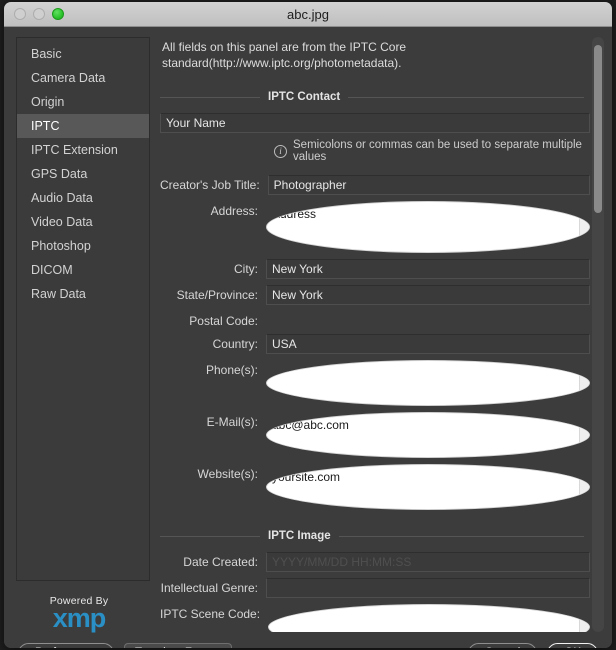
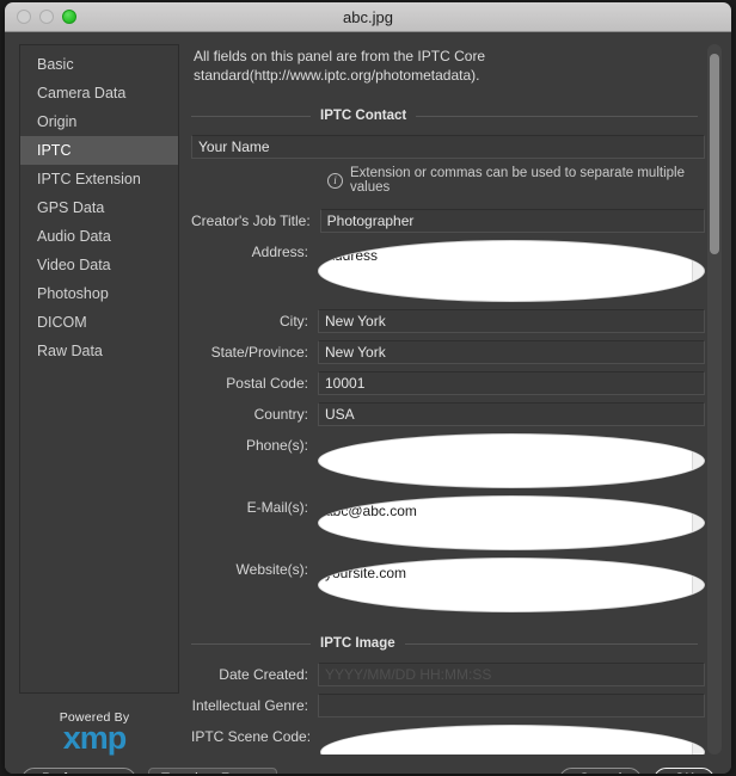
  abc.jpg
  Basic
  Camera Data
  Origin
  IPTC
  IPTC Extension
  GPS Data
  Audio Data
  Video Data
  Photoshop
  DICOM
  Raw Data
  Powered By
  xmp
  All fields on this panel are from the IPTC Core standard(http://www.iptc.org/photometadata).
  IPTC Contact
  Your Name
  i
- Semicolons or commas can be used to separate multiple values
+ Extension or commas can be used to separate multiple values
  Creator's Job Title:
  Photographer
  Address:
  ddress
  City:
  New York
  State/Province:
  New York
  Postal Code:
+ 10001
  Country:
  USA
  Phone(s):
  E-Mail(s):
  bc@abc.com
  Website(s):
  oursite.com
  IPTC Image
  Date Created:
  Intellectual Genre:
  IPTC Scene Code:
